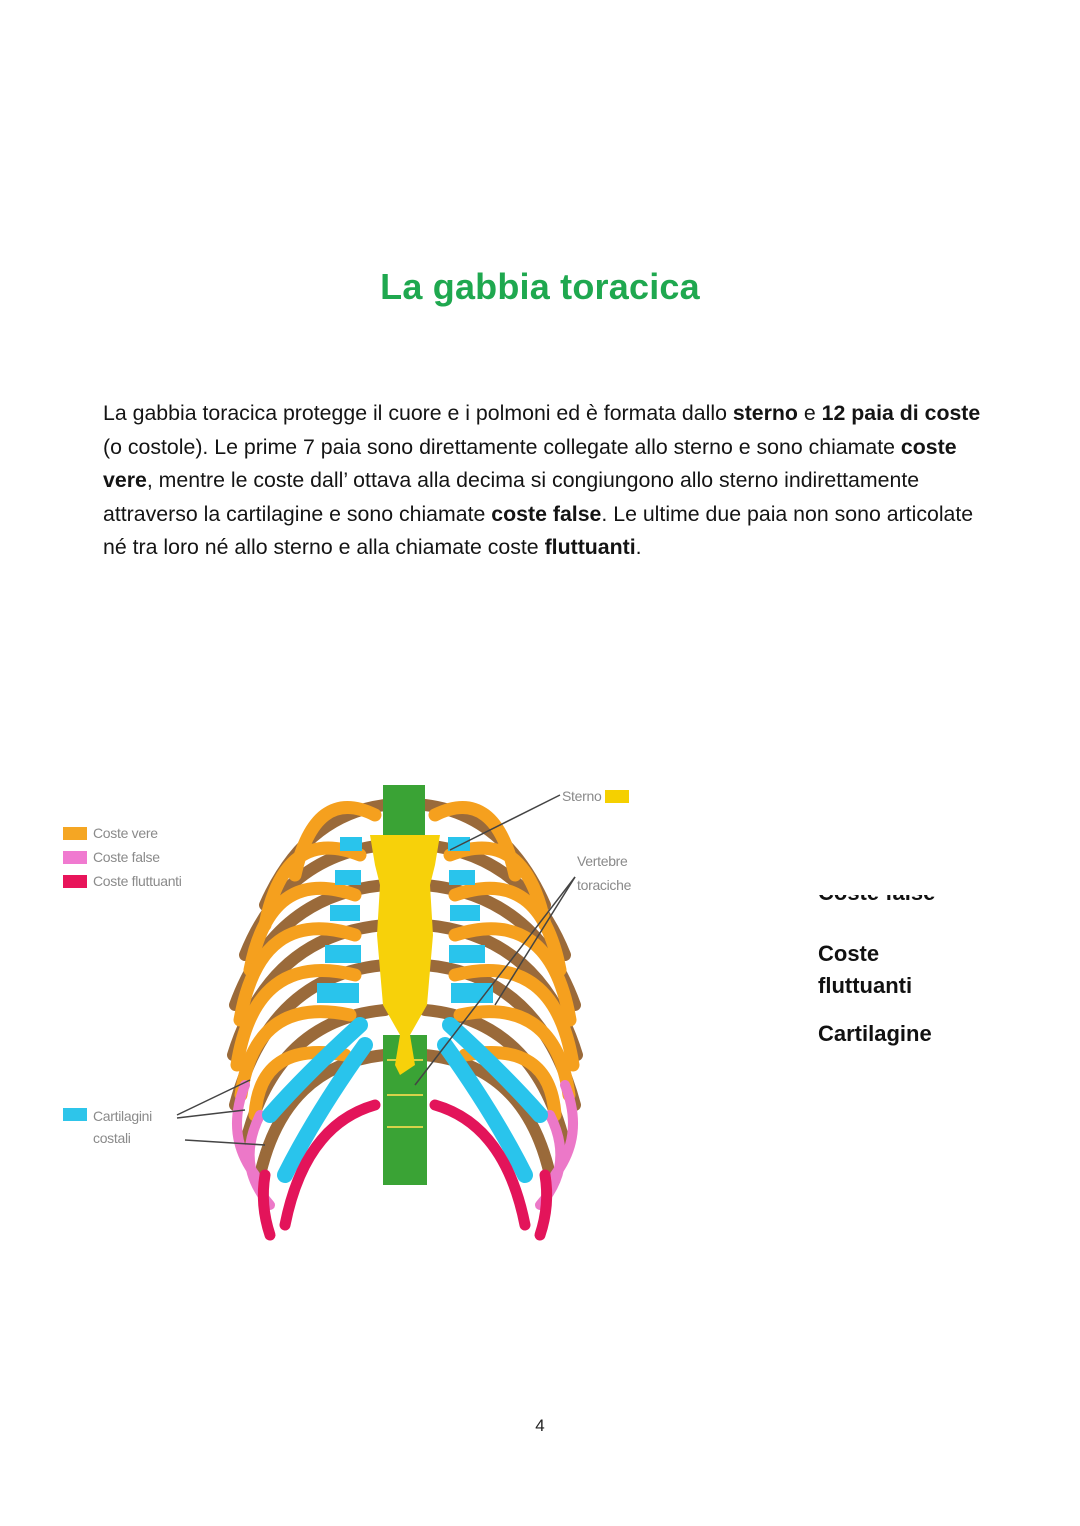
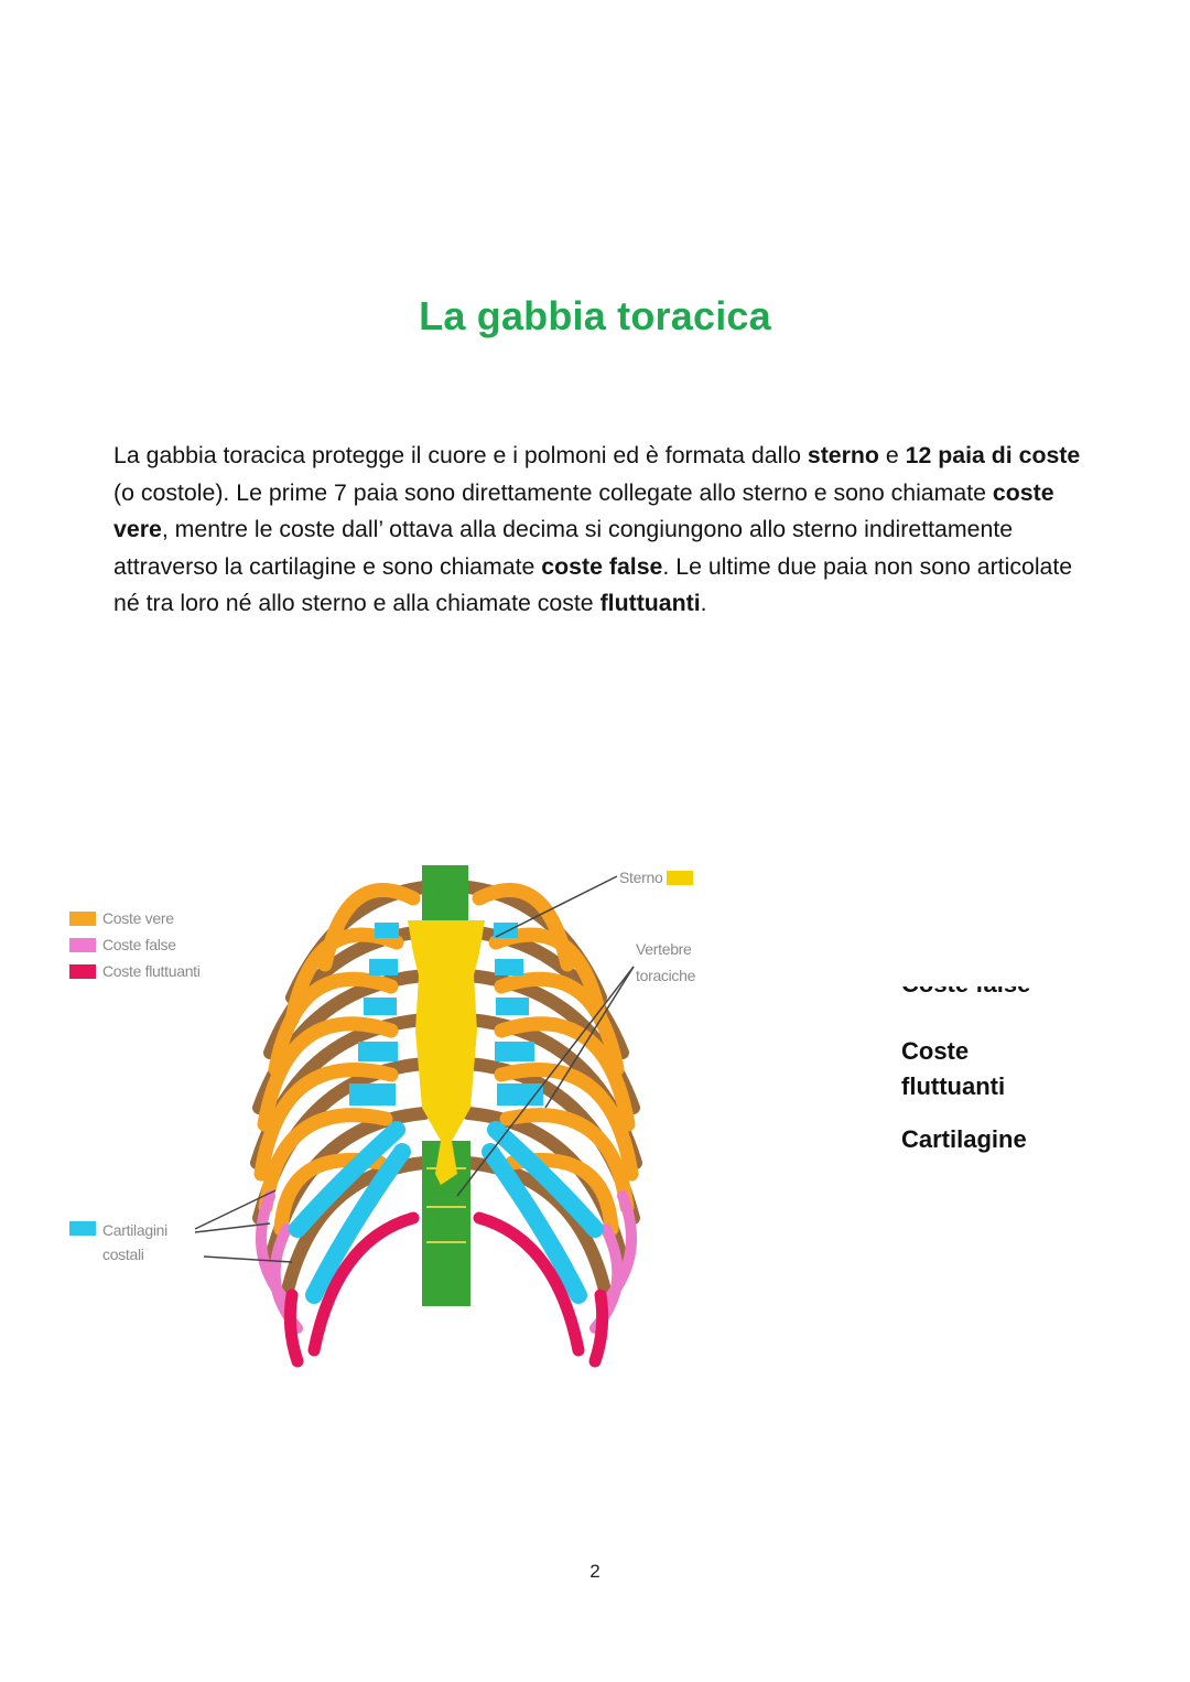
  La gabbia toracica
  La gabbia toracica protegge il cuore e i polmoni ed è formata dallo sterno e 12 paia di coste (o costole). Le prime 7 paia sono direttamente collegate allo sterno e sono chiamate coste vere, mentre le coste dall’ ottava alla decima si congiungono allo sterno indirettamente attraverso la cartilagine e sono chiamate coste false. Le ultime due paia non sono articolate né tra loro né allo sterno e alla chiamate coste fluttuanti.
  Coste vere
  Coste false
  Coste fluttuanti
  Sterno
  Vertebre
  toraciche
  Cartilagini
  costali
  Coste fluttuanti
  Cartilagine
- 4
+ 2
